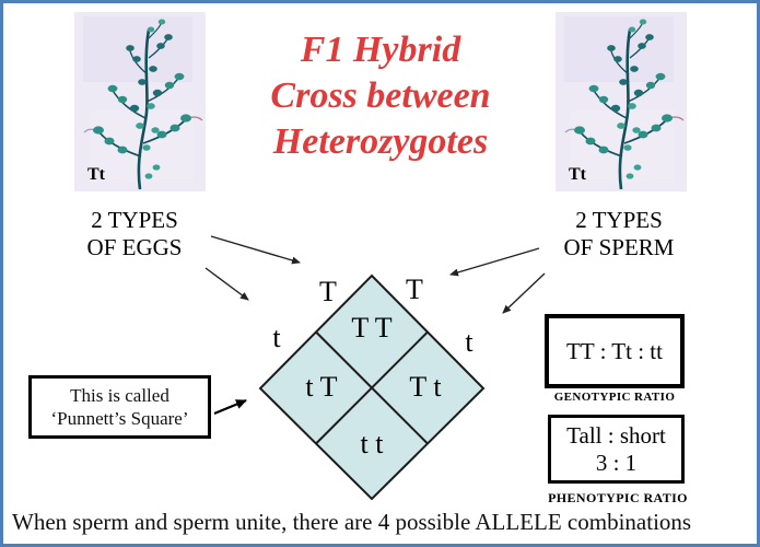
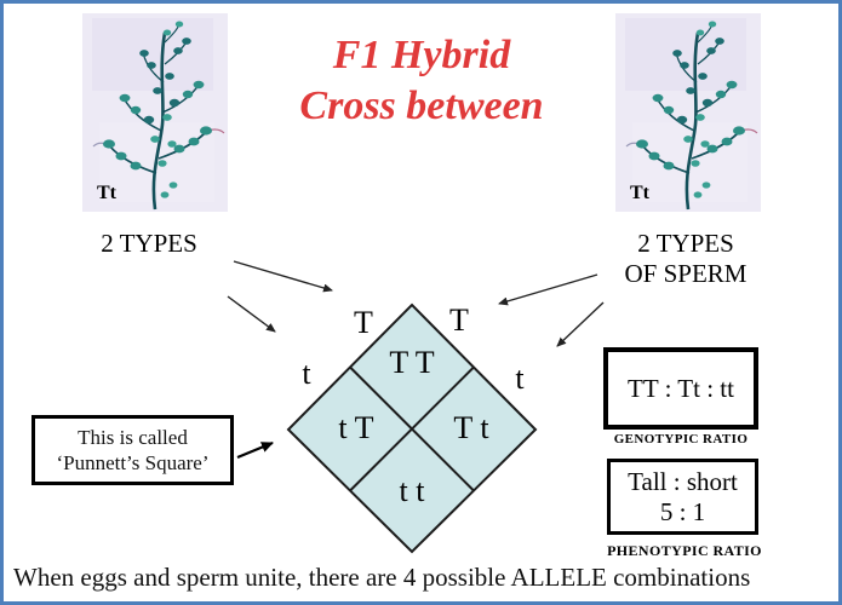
  Tt
  Tt
  F1 Hybrid
  Cross between
- Heterozygotes
  2 TYPES
- OF EGGS
  2 TYPES
  OF SPERM
  T
  T
  t
  t
  T T
  t T
  T t
  t t
  This is called
  ‘Punnett’s Square’
  TT : Tt : tt
  GENOTYPIC RATIO
  Tall : short
- 3 : 1
+ 5 : 1
  PHENOTYPIC RATIO
- When sperm and sperm unite, there are 4 possible ALLELE combinations
+ When eggs and sperm unite, there are 4 possible ALLELE combinations
